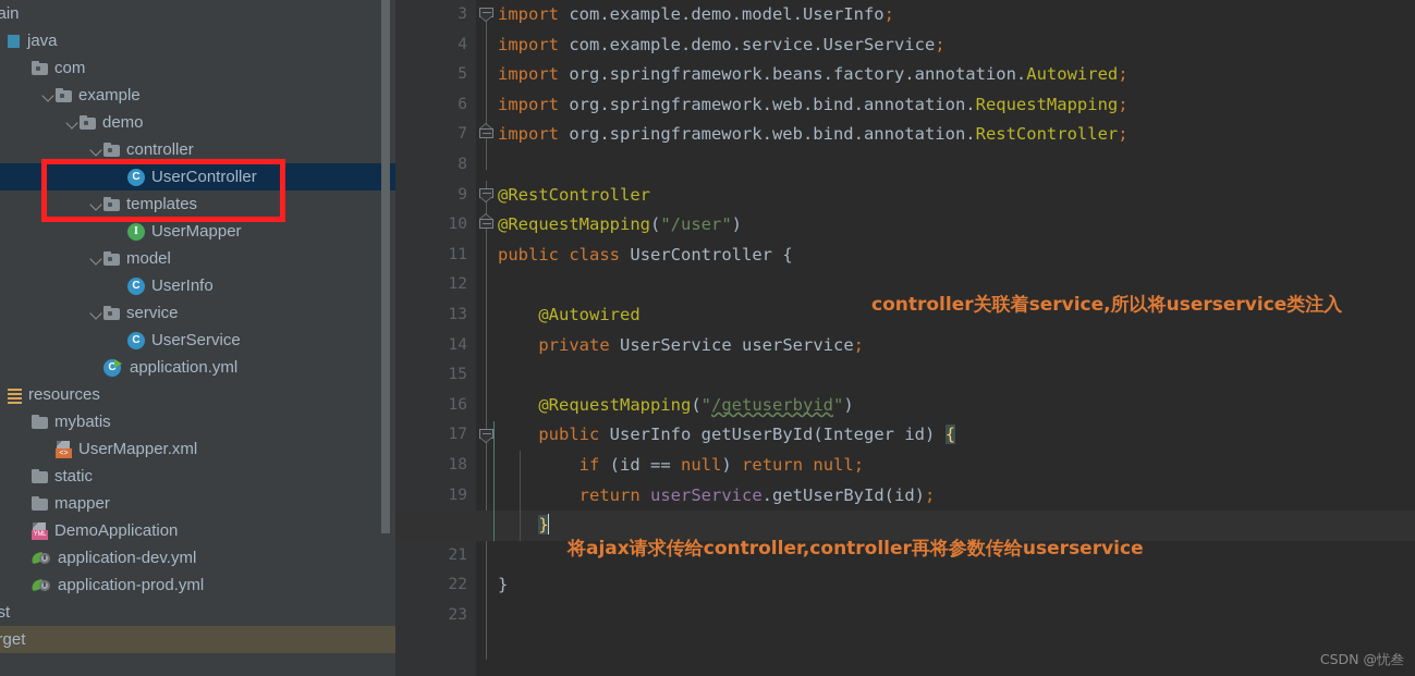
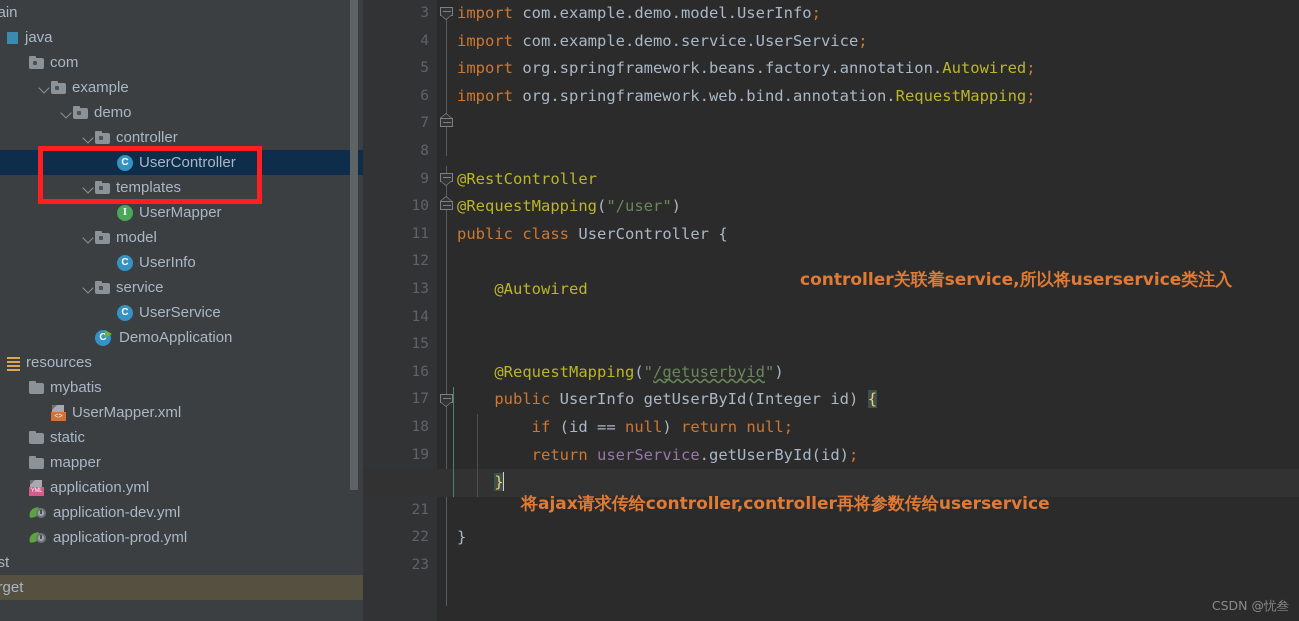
  ain
  java
  com
  example
  demo
  controller
  C
  UserController
  templates
  I
  UserMapper
  model
  C
  UserInfo
  service
  C
  UserService
  C
- application.yml
+ DemoApplication
  resources
  mybatis
  UserMapper.xml
  static
  mapper
- DemoApplication
+ application.yml
  application-dev.yml
  application-prod.yml
  3
  4
  5
  6
  7
  8
  9
  10
  11
  12
  13
  14
  15
  16
  17
  18
  19
  21
  22
  23
  import com.example.demo.model.UserInfo;
  import com.example.demo.service.UserService;
  import org.springframework.beans.factory.annotation.Autowired;
  import org.springframework.web.bind.annotation.RequestMapping;
- import org.springframework.web.bind.annotation.RestController;
  @RestController
  @RequestMapping("/user")
  public class UserController {
  @Autowired
- private UserService userService;
  @RequestMapping("/getuserbyid")
  public UserInfo getUserById(Integer id) {
  if (id == null) return null;
  return userService.getUserById(id);
  }
  }
  controller关联着service,所以将userservice类注入
  将ajax请求传给controller,controller再将参数传给userservice
  CSDN @忧叁
